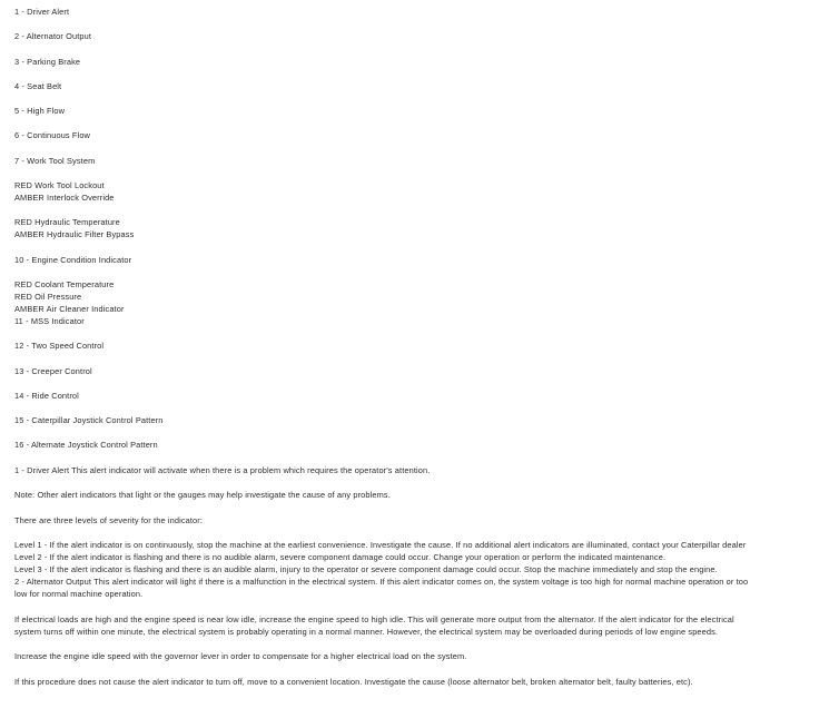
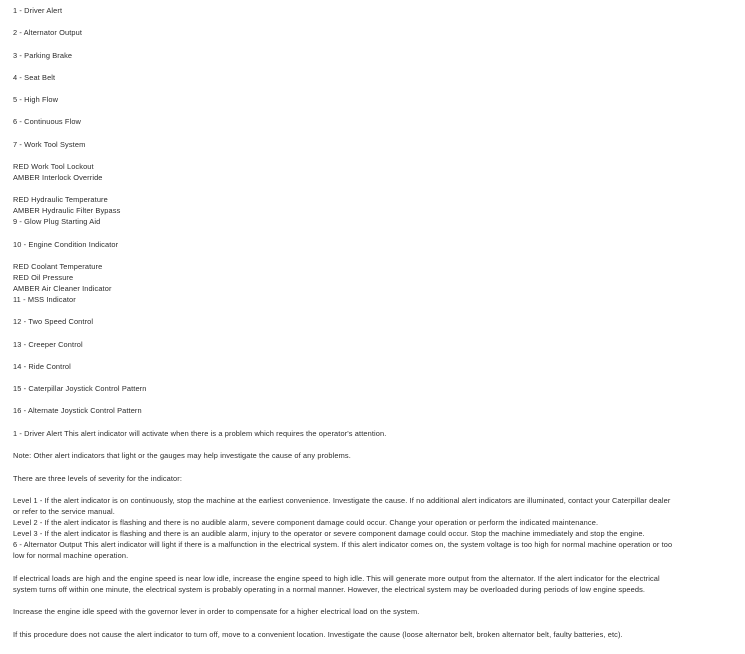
  1 - Driver Alert
  2 - Alternator Output
  3 - Parking Brake
  4 - Seat Belt
  5 - High Flow
  6 - Continuous Flow
  7 - Work Tool System
  RED Work Tool Lockout
  AMBER Interlock Override
  RED Hydraulic Temperature
  AMBER Hydraulic Filter Bypass
+ 9 - Glow Plug Starting Aid
  10 - Engine Condition Indicator
  RED Coolant Temperature
  RED Oil Pressure
  AMBER Air Cleaner Indicator
  11 - MSS Indicator
  12 - Two Speed Control
  13 - Creeper Control
  14 - Ride Control
  15 - Caterpillar Joystick Control Pattern
  16 - Alternate Joystick Control Pattern
  1 - Driver Alert This alert indicator will activate when there is a problem which requires the operator's attention.
  Note: Other alert indicators that light or the gauges may help investigate the cause of any problems.
  There are three levels of severity for the indicator:
  Level 1 - If the alert indicator is on continuously, stop the machine at the earliest convenience. Investigate the cause. If no additional alert indicators are illuminated, contact your Caterpillar dealer
+ or refer to the service manual.
  Level 2 - If the alert indicator is flashing and there is no audible alarm, severe component damage could occur. Change your operation or perform the indicated maintenance.
  Level 3 - If the alert indicator is flashing and there is an audible alarm, injury to the operator or severe component damage could occur. Stop the machine immediately and stop the engine.
- 2 - Alternator Output This alert indicator will light if there is a malfunction in the electrical system. If this alert indicator comes on, the system voltage is too high for normal machine operation or too
+ 6 - Alternator Output This alert indicator will light if there is a malfunction in the electrical system. If this alert indicator comes on, the system voltage is too high for normal machine operation or too
  low for normal machine operation.
  If electrical loads are high and the engine speed is near low idle, increase the engine speed to high idle. This will generate more output from the alternator. If the alert indicator for the electrical
  system turns off within one minute, the electrical system is probably operating in a normal manner. However, the electrical system may be overloaded during periods of low engine speeds.
  Increase the engine idle speed with the governor lever in order to compensate for a higher electrical load on the system.
  If this procedure does not cause the alert indicator to turn off, move to a convenient location. Investigate the cause (loose alternator belt, broken alternator belt, faulty batteries, etc).
